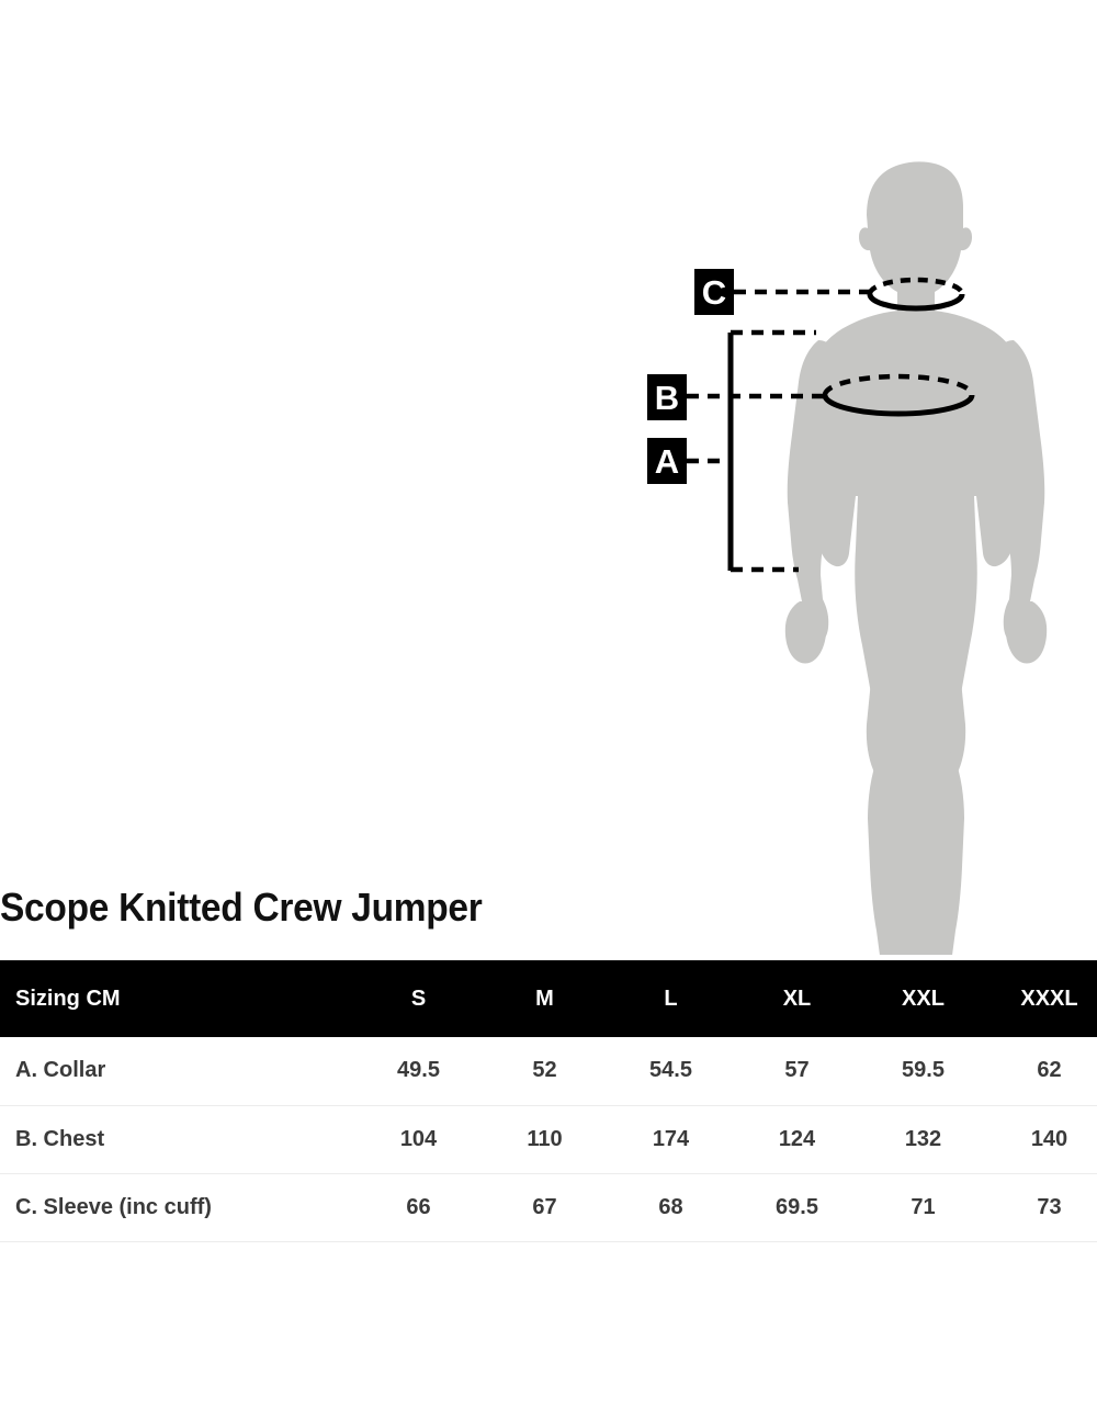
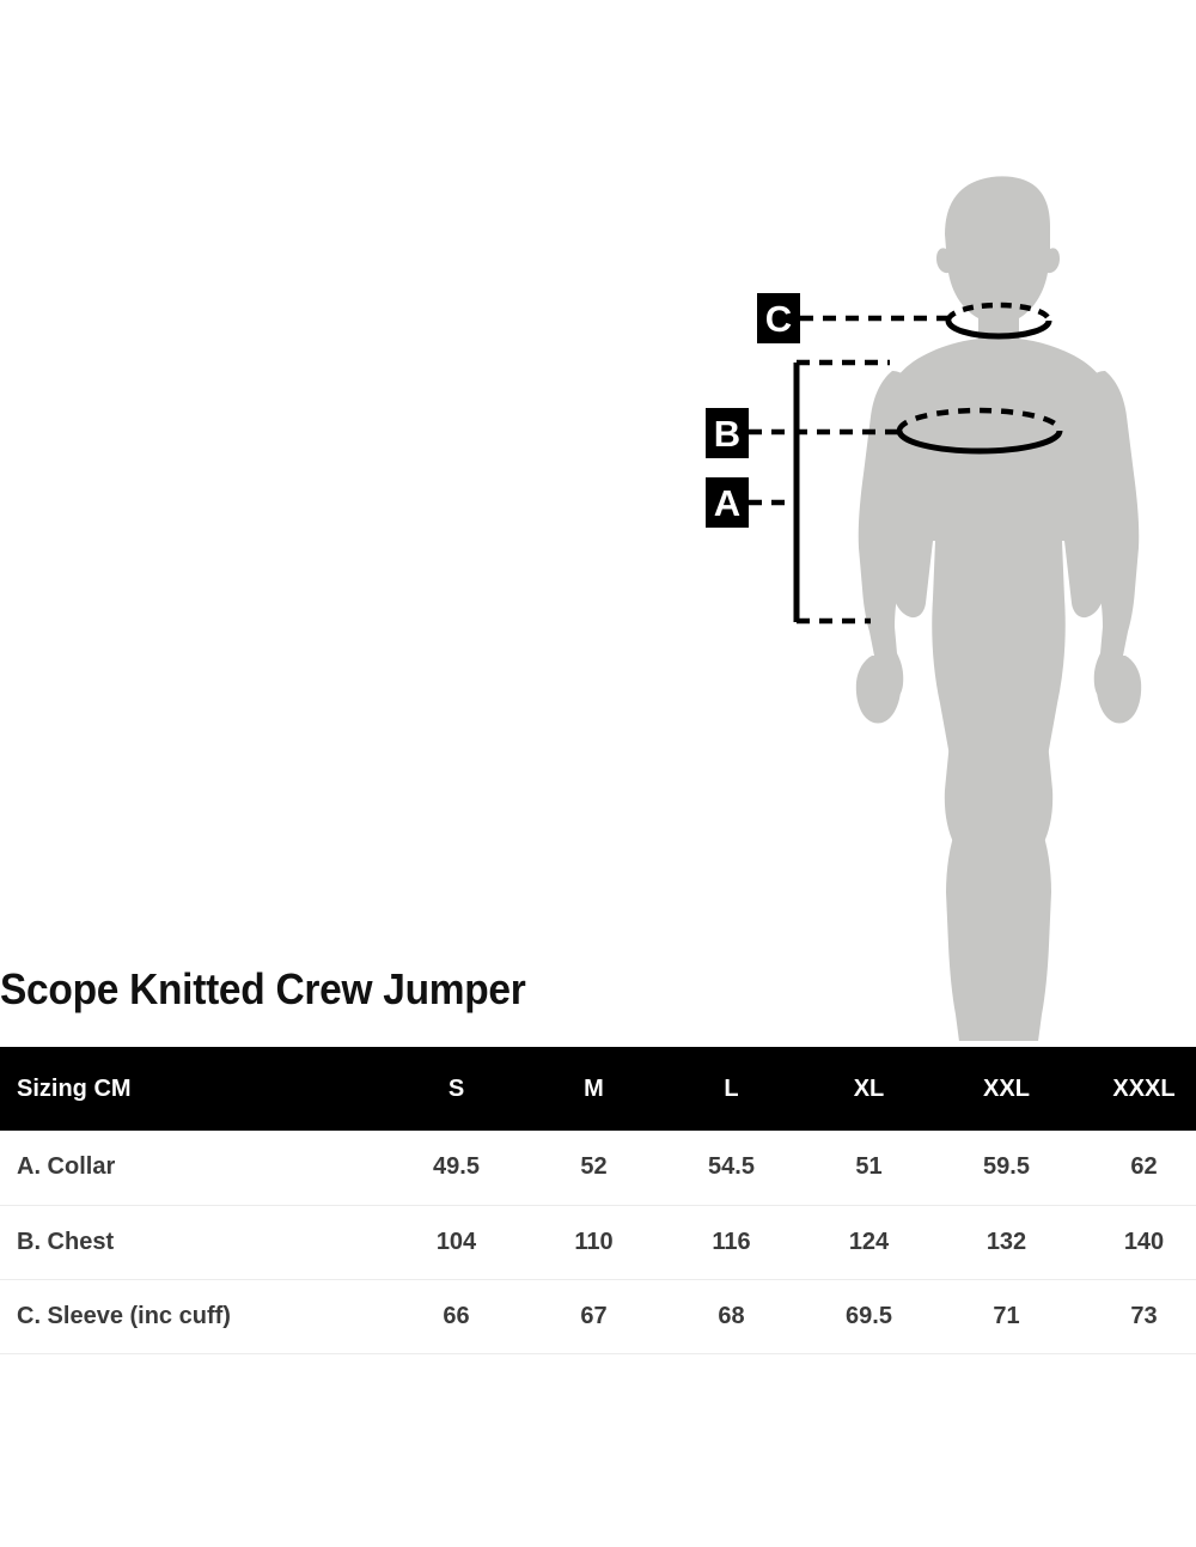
  C
  B
  A
  Scope Knitted Crew Jumper
  Sizing CM	S	M	L	XL	XXL	XXXL
- A. Collar	49.5	52	54.5	57	59.5	62
+ A. Collar	49.5	52	54.5	51	59.5	62
- B. Chest	104	110	174	124	132	140
+ B. Chest	104	110	116	124	132	140
  C. Sleeve (inc cuff)	66	67	68	69.5	71	73
